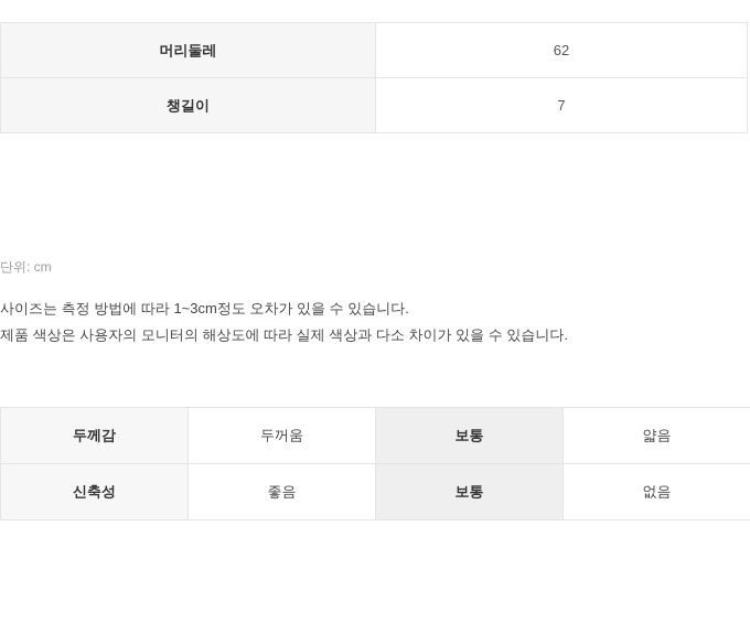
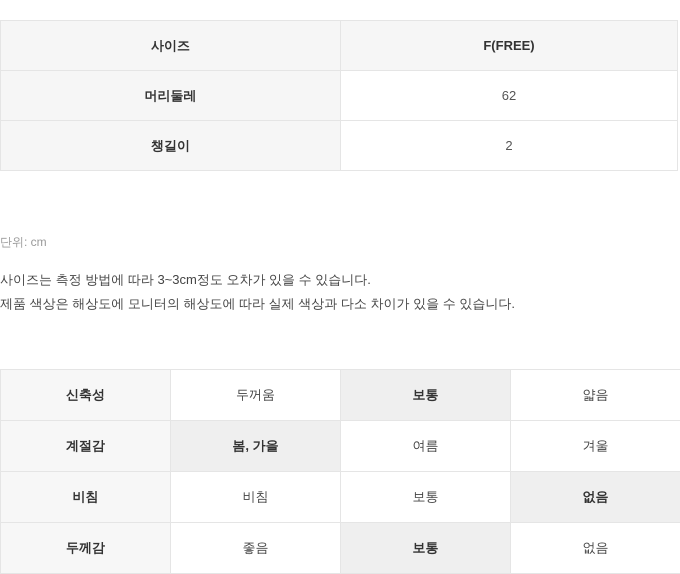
+ 사이즈	F(FREE)
  머리둘레	62
- 챙길이	7
+ 챙길이	2
  단위: cm
- 사이즈는 측정 방법에 따라 1~3cm정도 오차가 있을 수 있습니다.
+ 사이즈는 측정 방법에 따라 3~3cm정도 오차가 있을 수 있습니다.
- 제품 색상은 사용자의 모니터의 해상도에 따라 실제 색상과 다소 차이가 있을 수 있습니다.
+ 제품 색상은 해상도에 모니터의 해상도에 따라 실제 색상과 다소 차이가 있을 수 있습니다.
- 두께감	두꺼움	보통	얇음
+ 신축성	두꺼움	보통	얇음
+ 계절감	봄, 가을	여름	겨울
+ 비침	비침	보통	없음
- 신축성	좋음	보통	없음
+ 두께감	좋음	보통	없음
